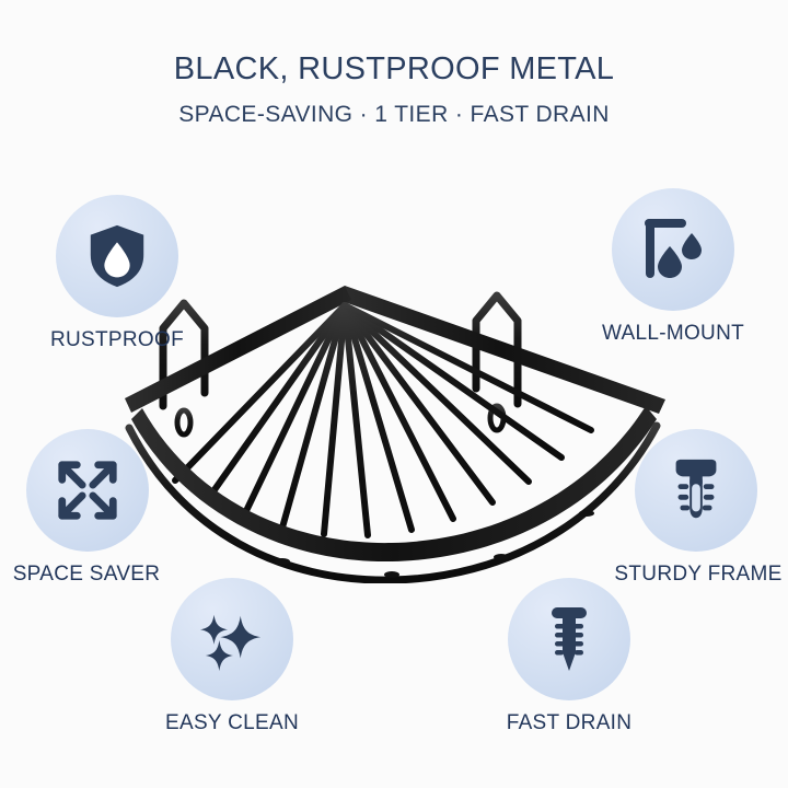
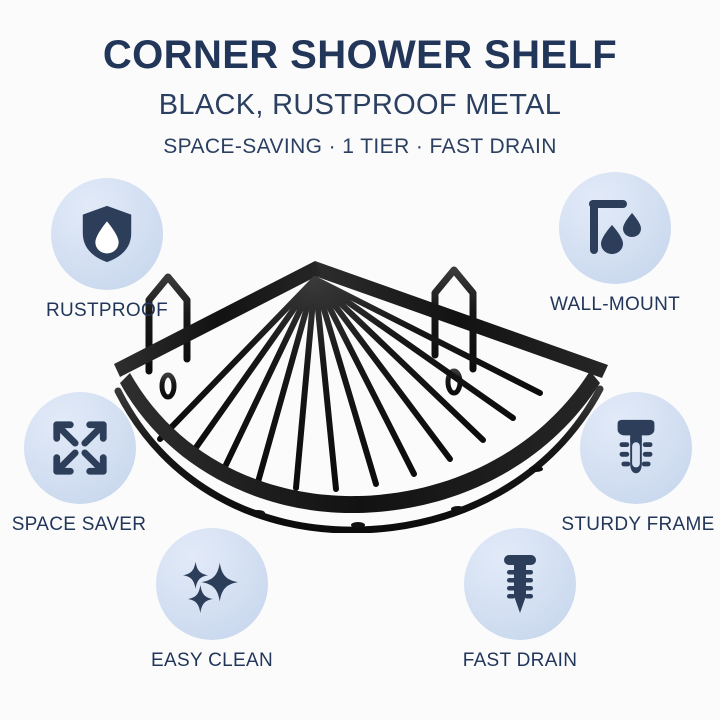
+ CORNER SHOWER SHELF
  BLACK, RUSTPROOF METAL
  SPACE-SAVING · 1 TIER · FAST DRAIN
  RUSTPROOF
  WALL-MOUNT
  SPACE SAVER
  STURDY FRAME
  EASY CLEAN
  FAST DRAIN
